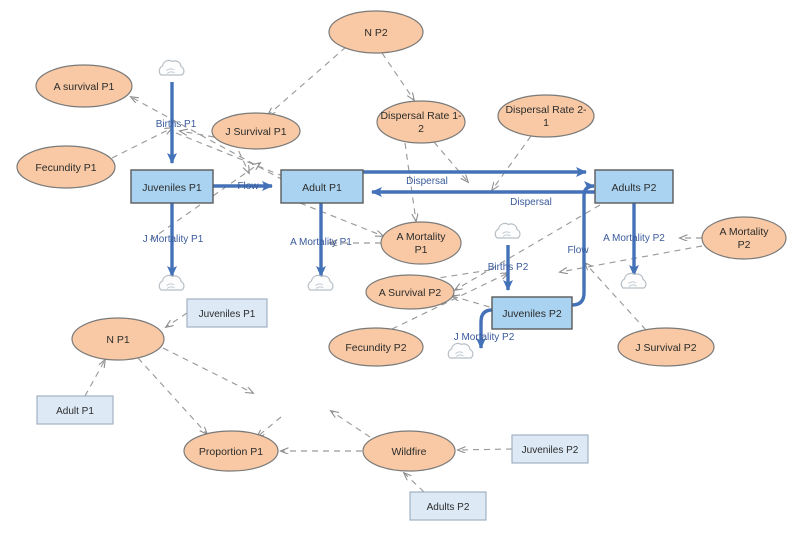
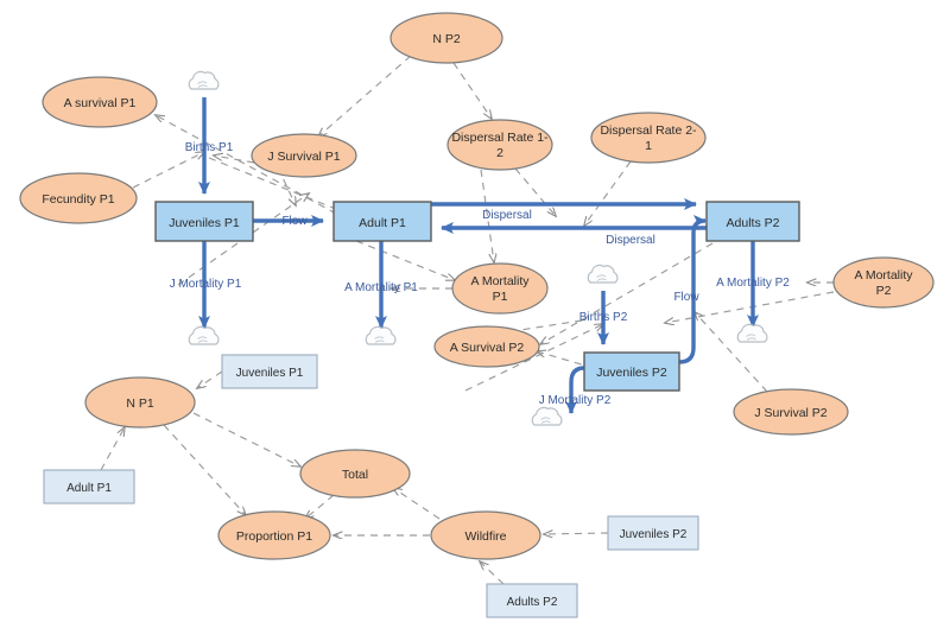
  A survival P1
  Fecundity P1
  J Survival P1
  N P2
  Dispersal Rate 1-
  2
  Dispersal Rate 2-
  1
  A Mortality
  P1
  A Survival P2
  A Mortality
  P2
- Fecundity P2
  J Survival P2
  N P1
+ Total
  Proportion P1
  Wildfire
  Juveniles P1
  Adult P1
  Adults P2
  Juveniles P2
  Juveniles P1
  Adult P1
  Juveniles P2
  Adults P2
  Births P1
  Flow
  J Mortality P1
  A Mortality P1
  Dispersal
  Dispersal
  A Mortality P2
  Births P2
  Flow
  J Mortality P2
